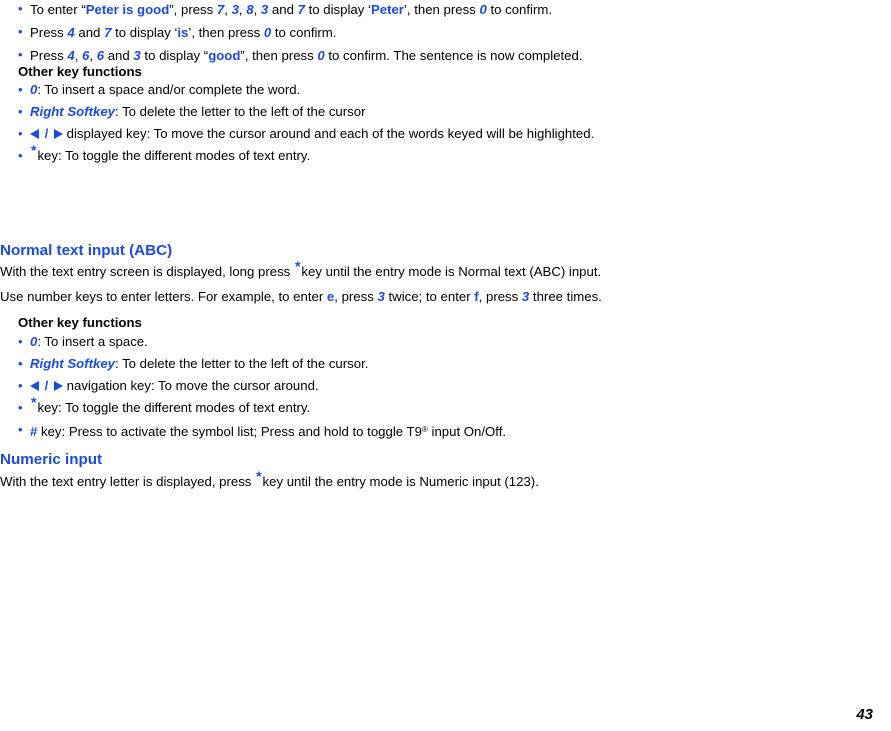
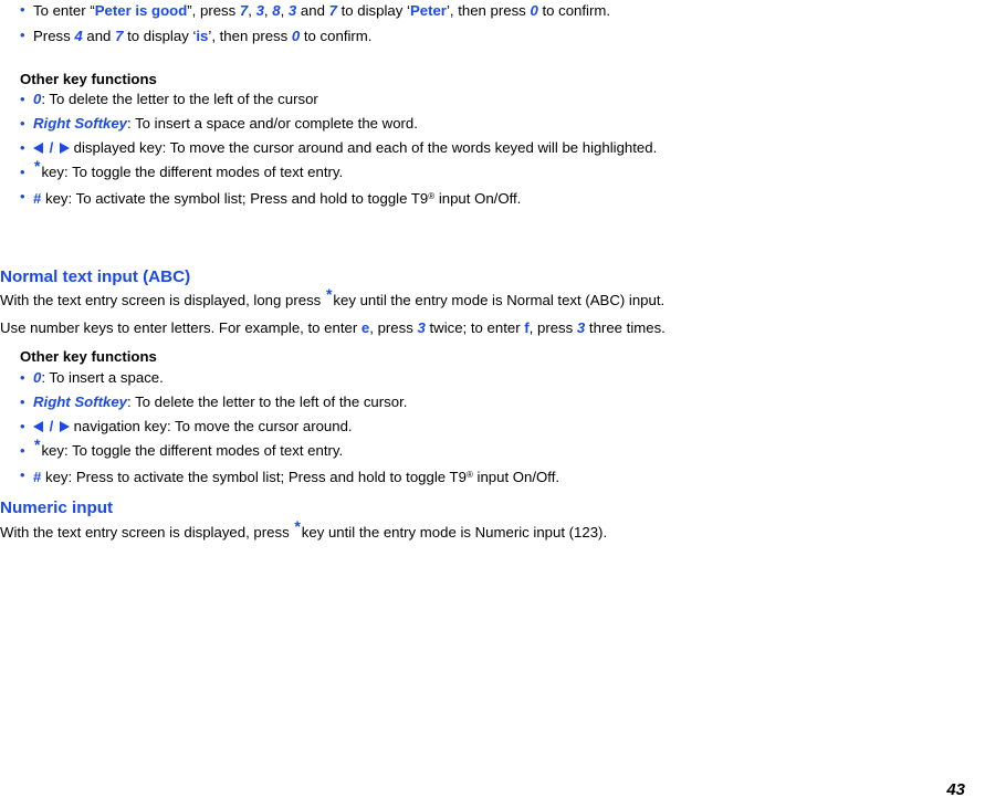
  To enter “Peter is good”, press 7, 3, 8, 3 and 7 to display ‘Peter’, then press 0 to confirm.
  Press 4 and 7 to display ‘is’, then press 0 to confirm.
- Press 4, 6, 6 and 3 to display “good”, then press 0 to confirm. The sentence is now completed.
  Other key functions
- 0: To insert a space and/or complete the word.
+ 0: To delete the letter to the left of the cursor
- Right Softkey: To delete the letter to the left of the cursor
+ Right Softkey: To insert a space and/or complete the word.
  / displayed key: To move the cursor around and each of the words keyed will be highlighted.
  *key: To toggle the different modes of text entry.
+ # key: To activate the symbol list; Press and hold to toggle T9® input On/Off.
  Normal text input (ABC)
  With the text entry screen is displayed, long press *key until the entry mode is Normal text (ABC) input.
  Use number keys to enter letters. For example, to enter e, press 3 twice; to enter f, press 3 three times.
  Other key functions
  0: To insert a space.
  Right Softkey: To delete the letter to the left of the cursor.
  / navigation key: To move the cursor around.
  *key: To toggle the different modes of text entry.
  # key: Press to activate the symbol list; Press and hold to toggle T9® input On/Off.
  Numeric input
- With the text entry letter is displayed, press *key until the entry mode is Numeric input (123).
+ With the text entry screen is displayed, press *key until the entry mode is Numeric input (123).
  43
